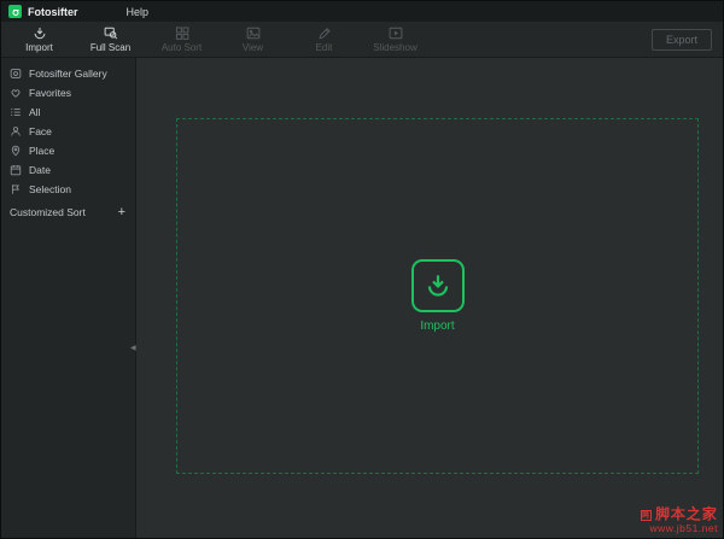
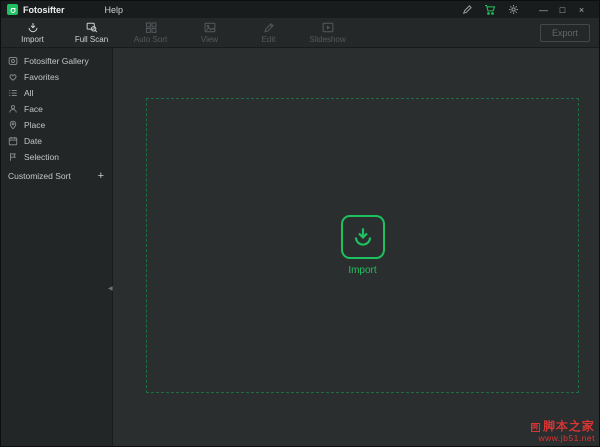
  Fotosifter
  Help
+ —
+ □
+ ×
  Import
  Full Scan
  Auto Sort
  View
  Edit
  Slideshow
  Export
  Fotosifter Gallery
  Favorites
  All
  Face
  Place
  Date
  Selection
  Customized Sort
  +
  Import
  脚本之家
  www.jb51.net
